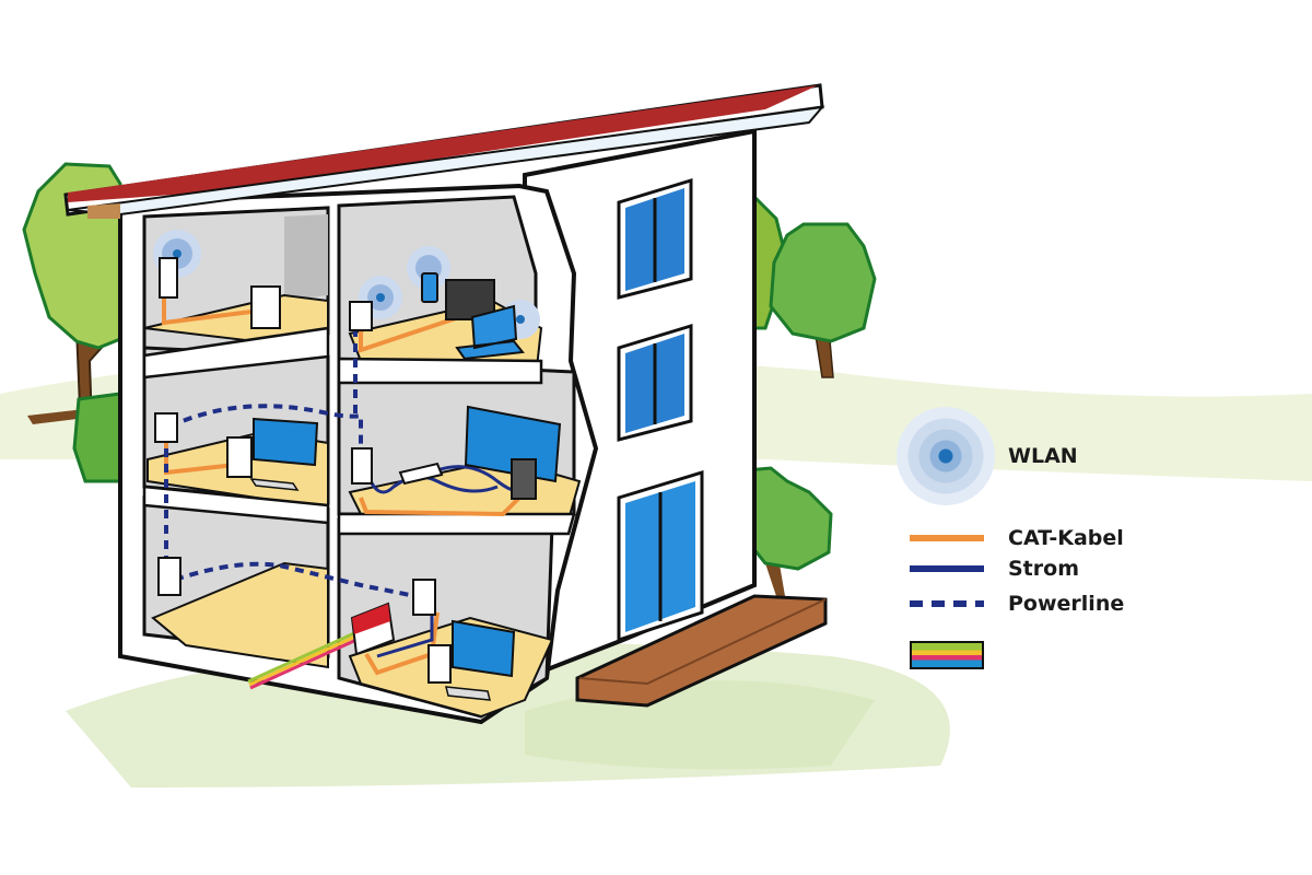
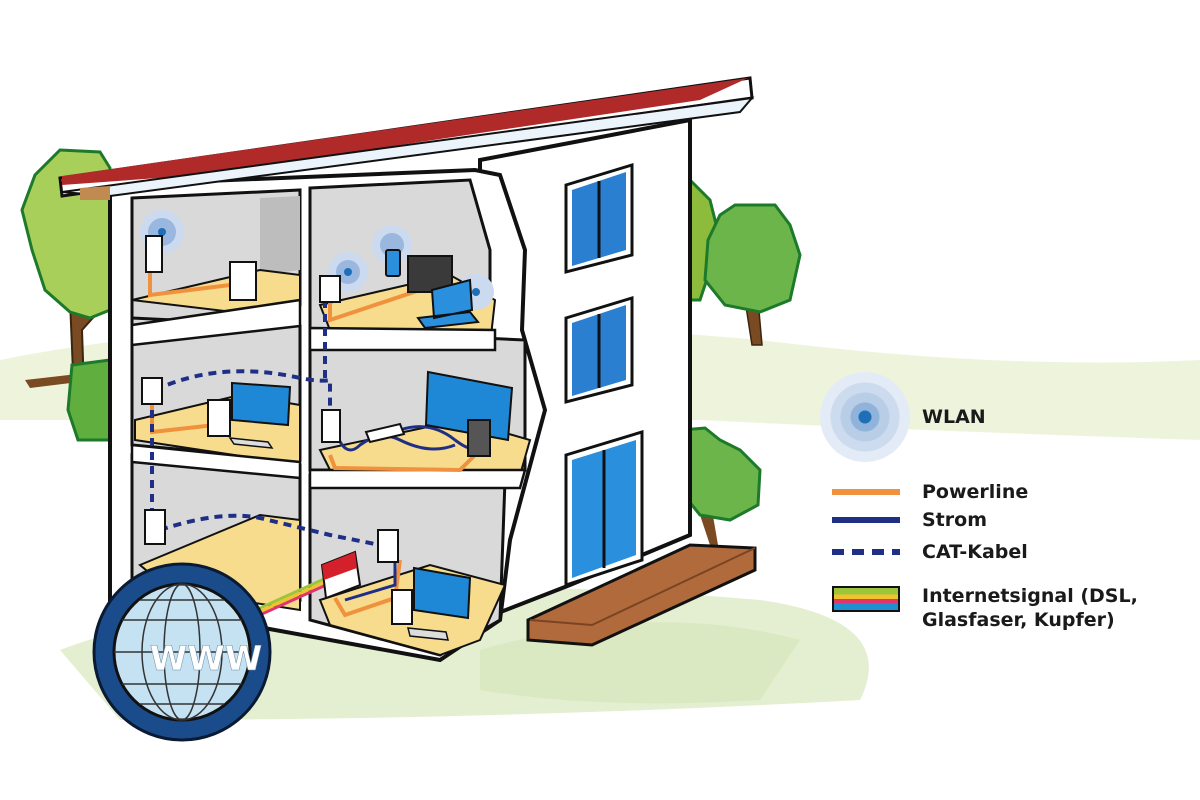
+ WWW
  WLAN
- CAT-Kabel
+ Powerline
  Strom
- Powerline
+ CAT-Kabel
+ Internetsignal (DSL,
+ Glasfaser, Kupfer)
